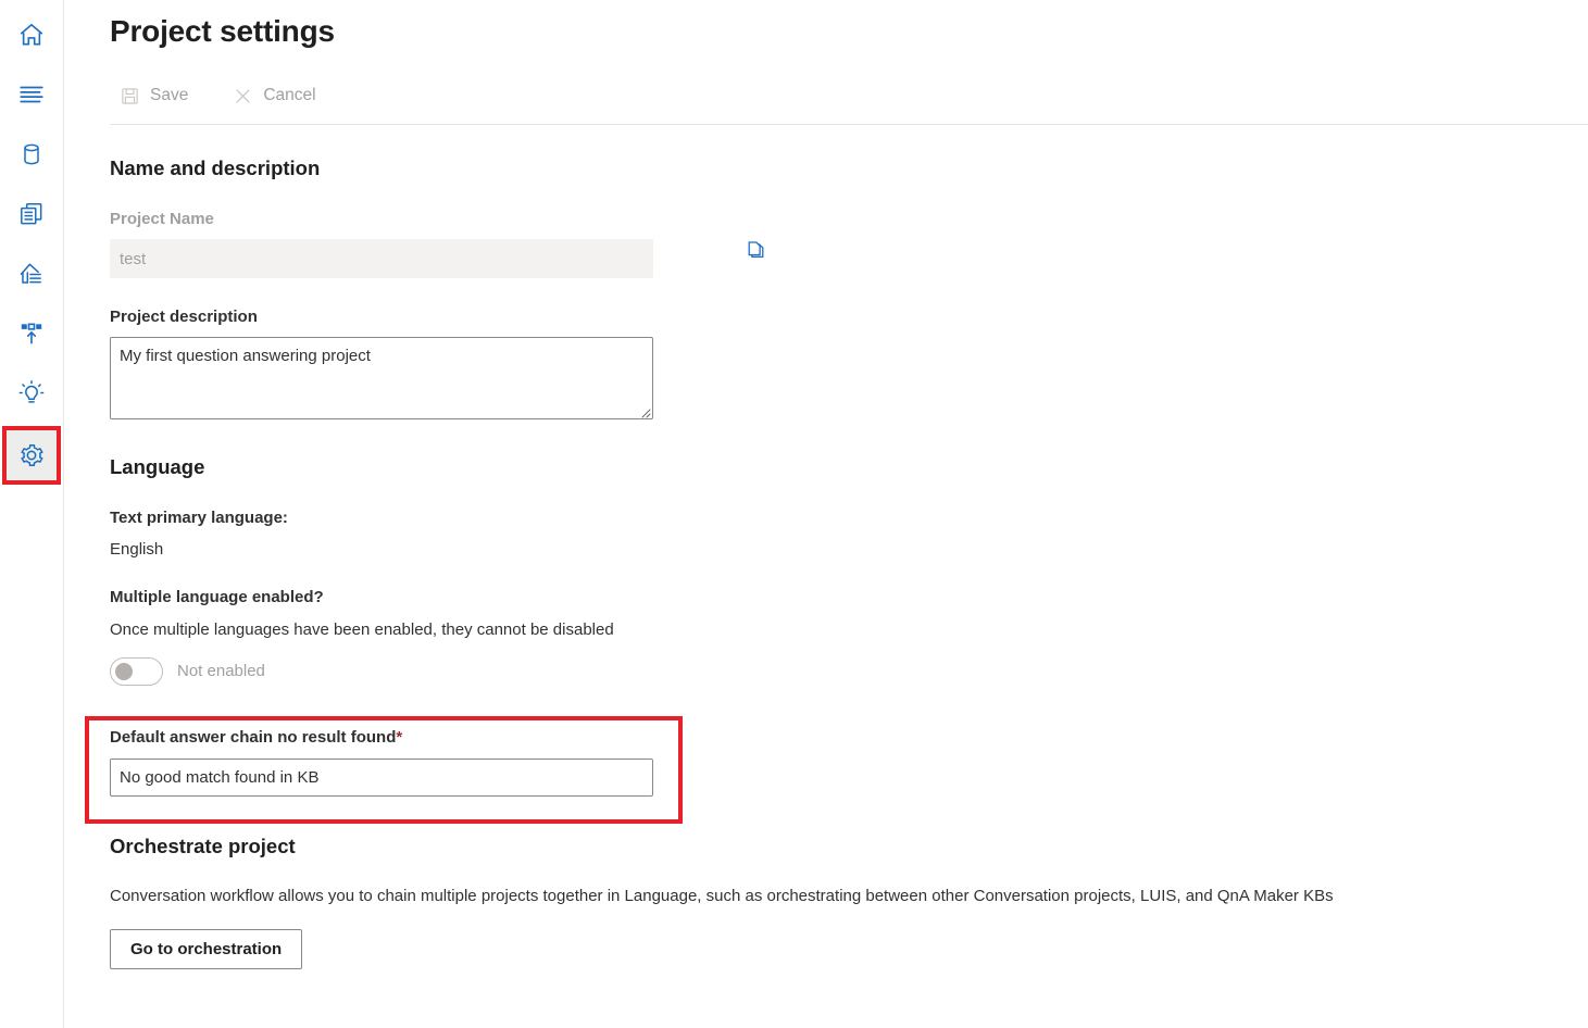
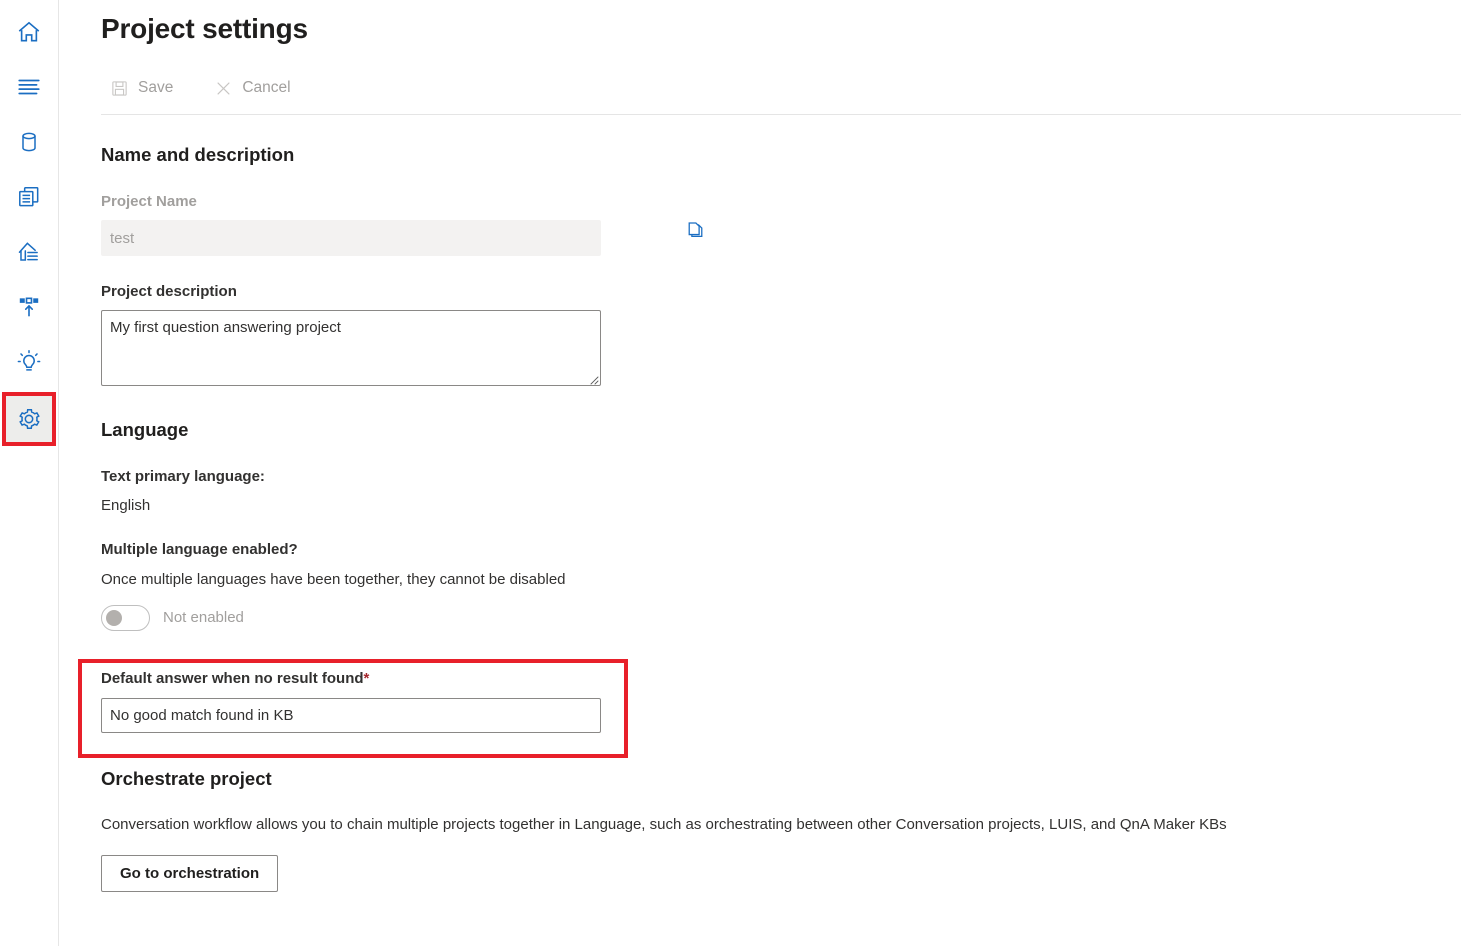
  Project settings
  Save
  Cancel
  Name and description
  Project Name
  test
  Project description
  My first question answering project
  Language
  Text primary language:
  English
  Multiple language enabled?
- Once multiple languages have been enabled, they cannot be disabled
+ Once multiple languages have been together, they cannot be disabled
  Not enabled
- Default answer chain no result found*
+ Default answer when no result found*
  No good match found in KB
  Orchestrate project
  Conversation workflow allows you to chain multiple projects together in Language, such as orchestrating between other Conversation projects, LUIS, and QnA Maker KBs
  Go to orchestration
